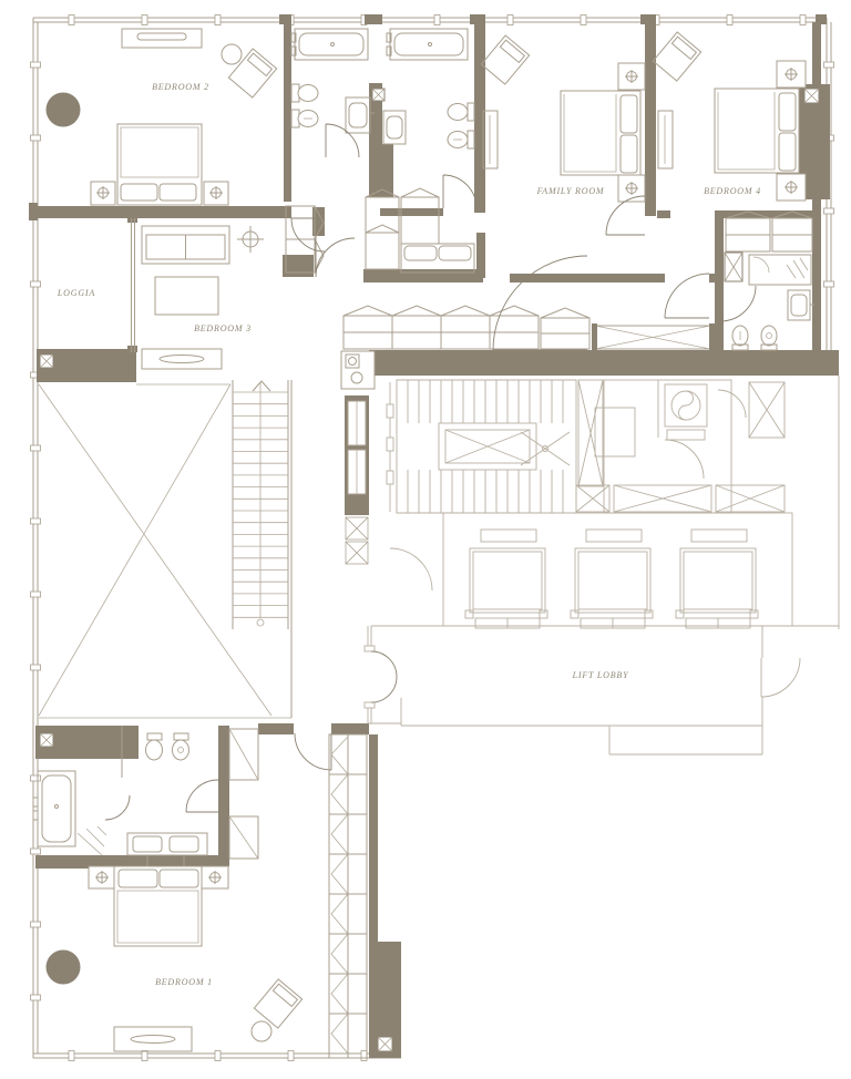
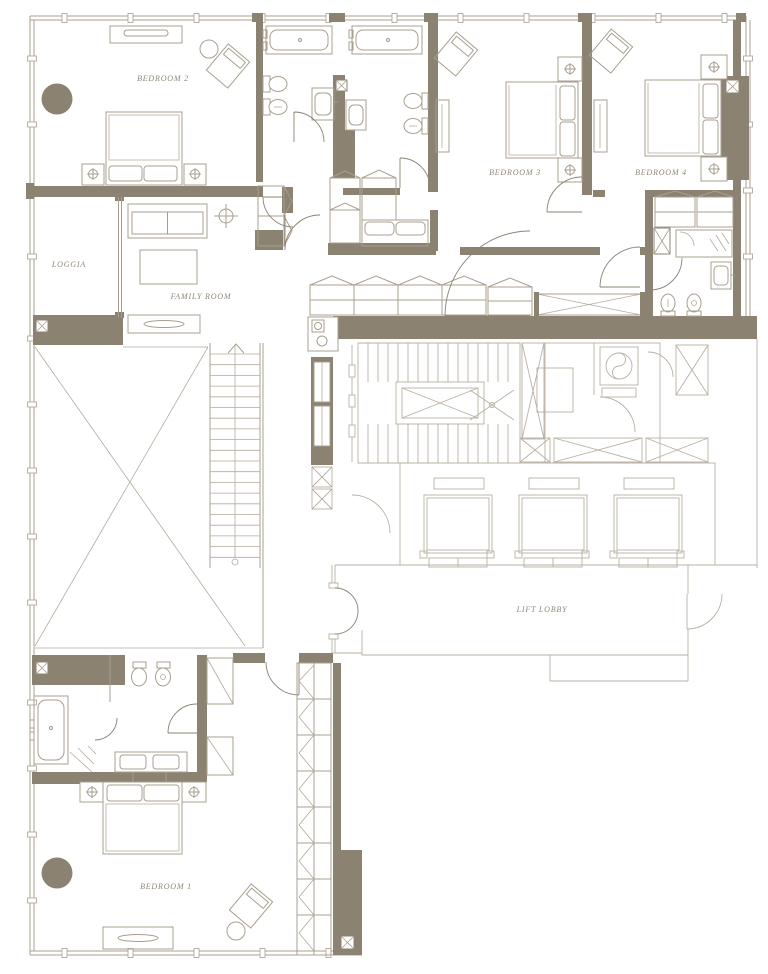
  BEDROOM 2
- FAMILY ROOM
+ BEDROOM 3
  BEDROOM 4
  LOGGIA
- BEDROOM 3
+ FAMILY ROOM
  LIFT LOBBY
  BEDROOM 1
